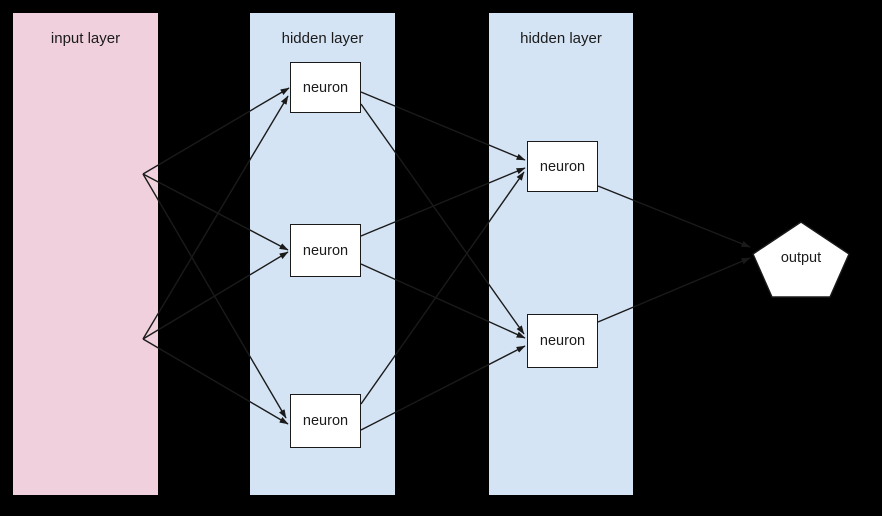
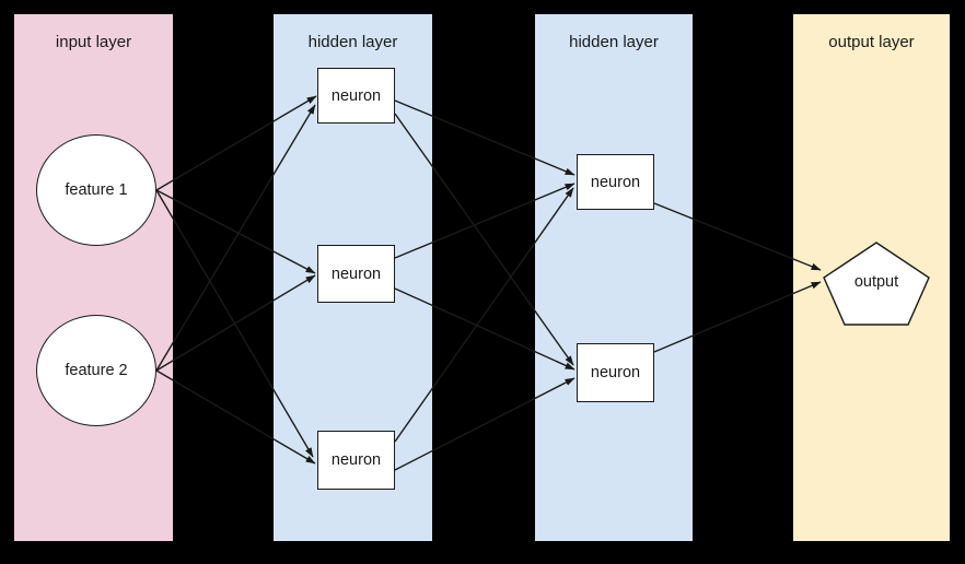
  input layer
  hidden layer
  hidden layer
+ output layer
+ feature 1
+ feature 2
  neuron
  neuron
  neuron
  neuron
  neuron
  output
